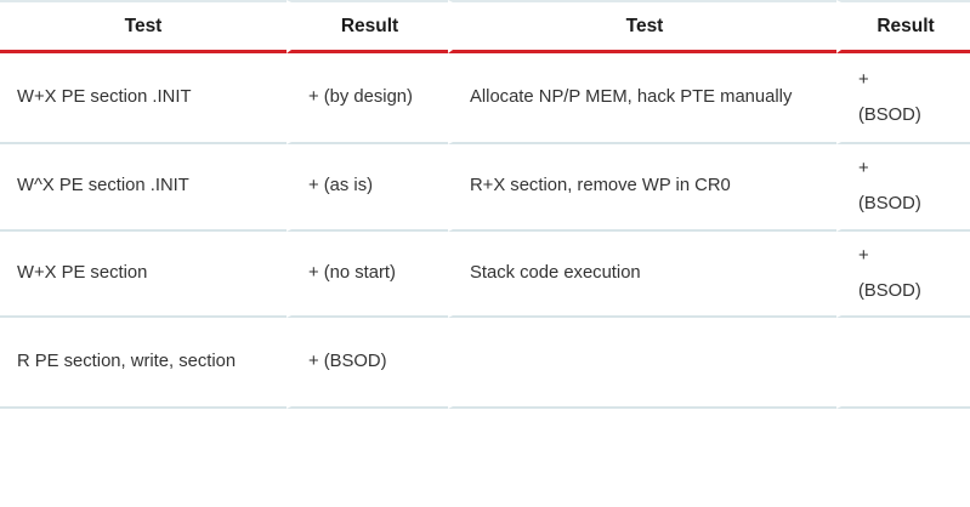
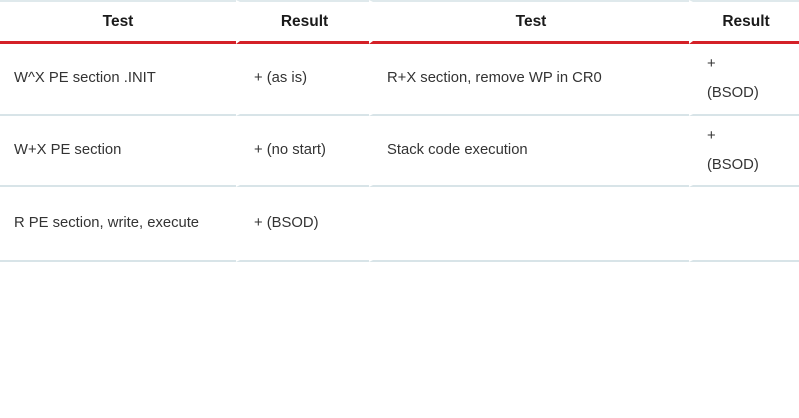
  Test	Result	Test	Result
- W+X PE section .INIT	+ (by design)	Allocate NP/P MEM, hack PTE manually	+ (BSOD)
  W^X PE section .INIT	+ (as is)	R+X section, remove WP in CR0	+ (BSOD)
  W+X PE section	+ (no start)	Stack code execution	+ (BSOD)
- R PE section, write, section	+ (BSOD)
+ R PE section, write, execute	+ (BSOD)
